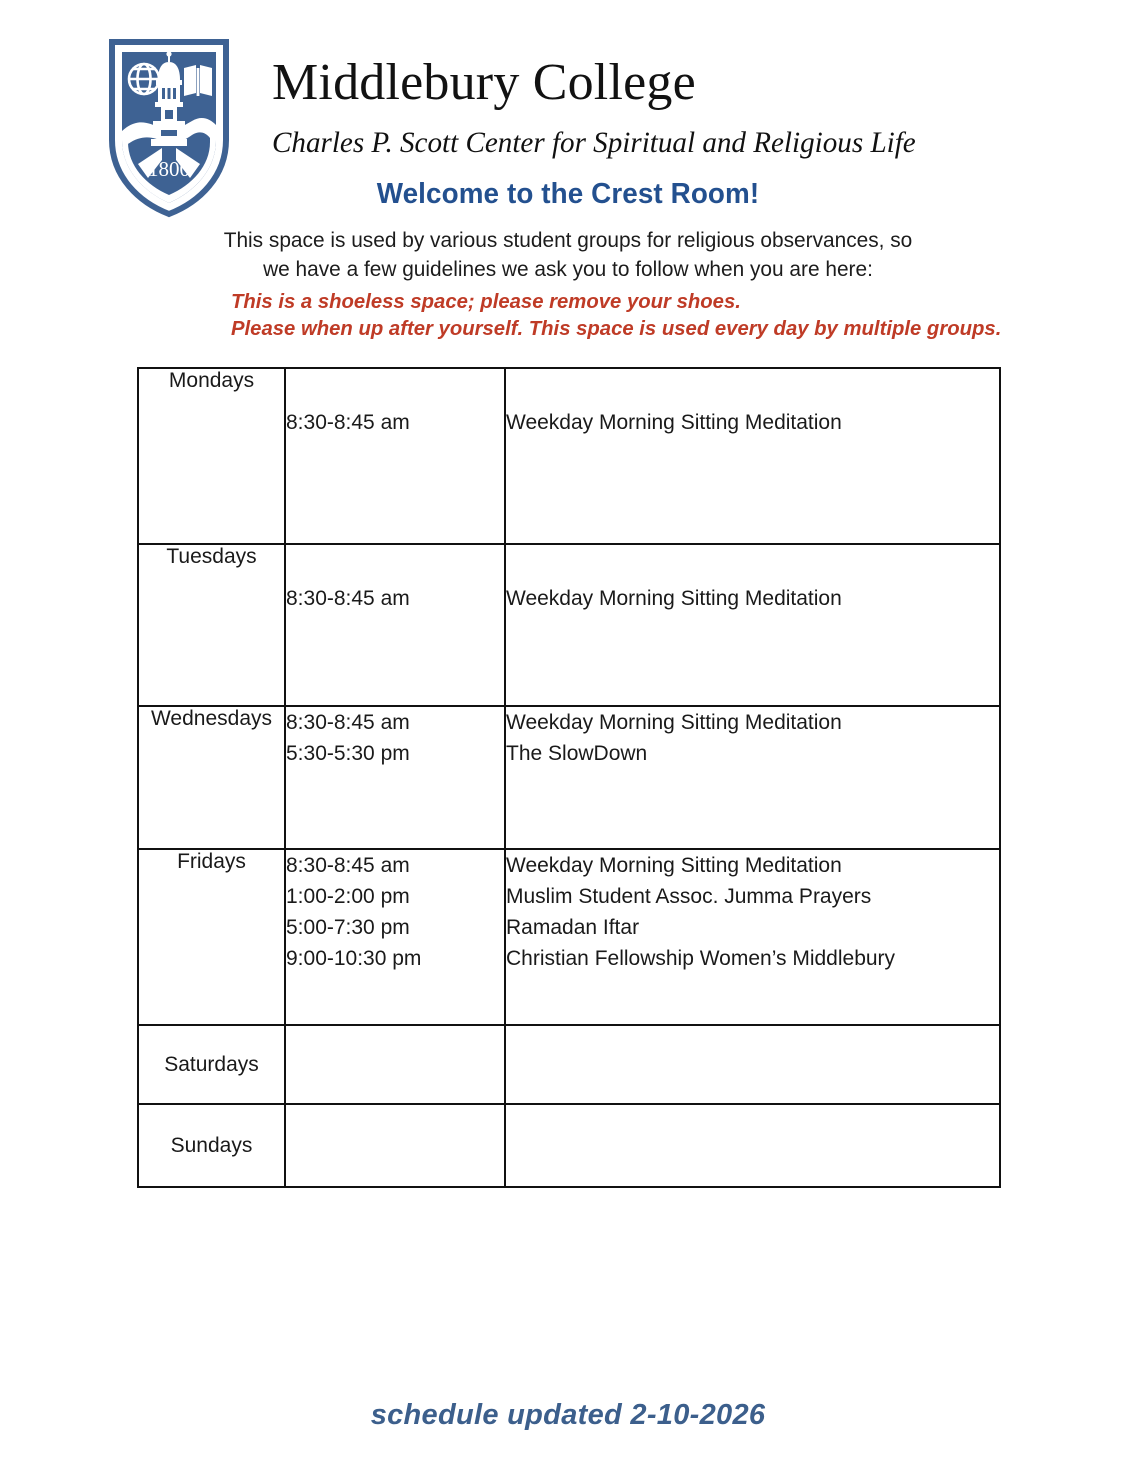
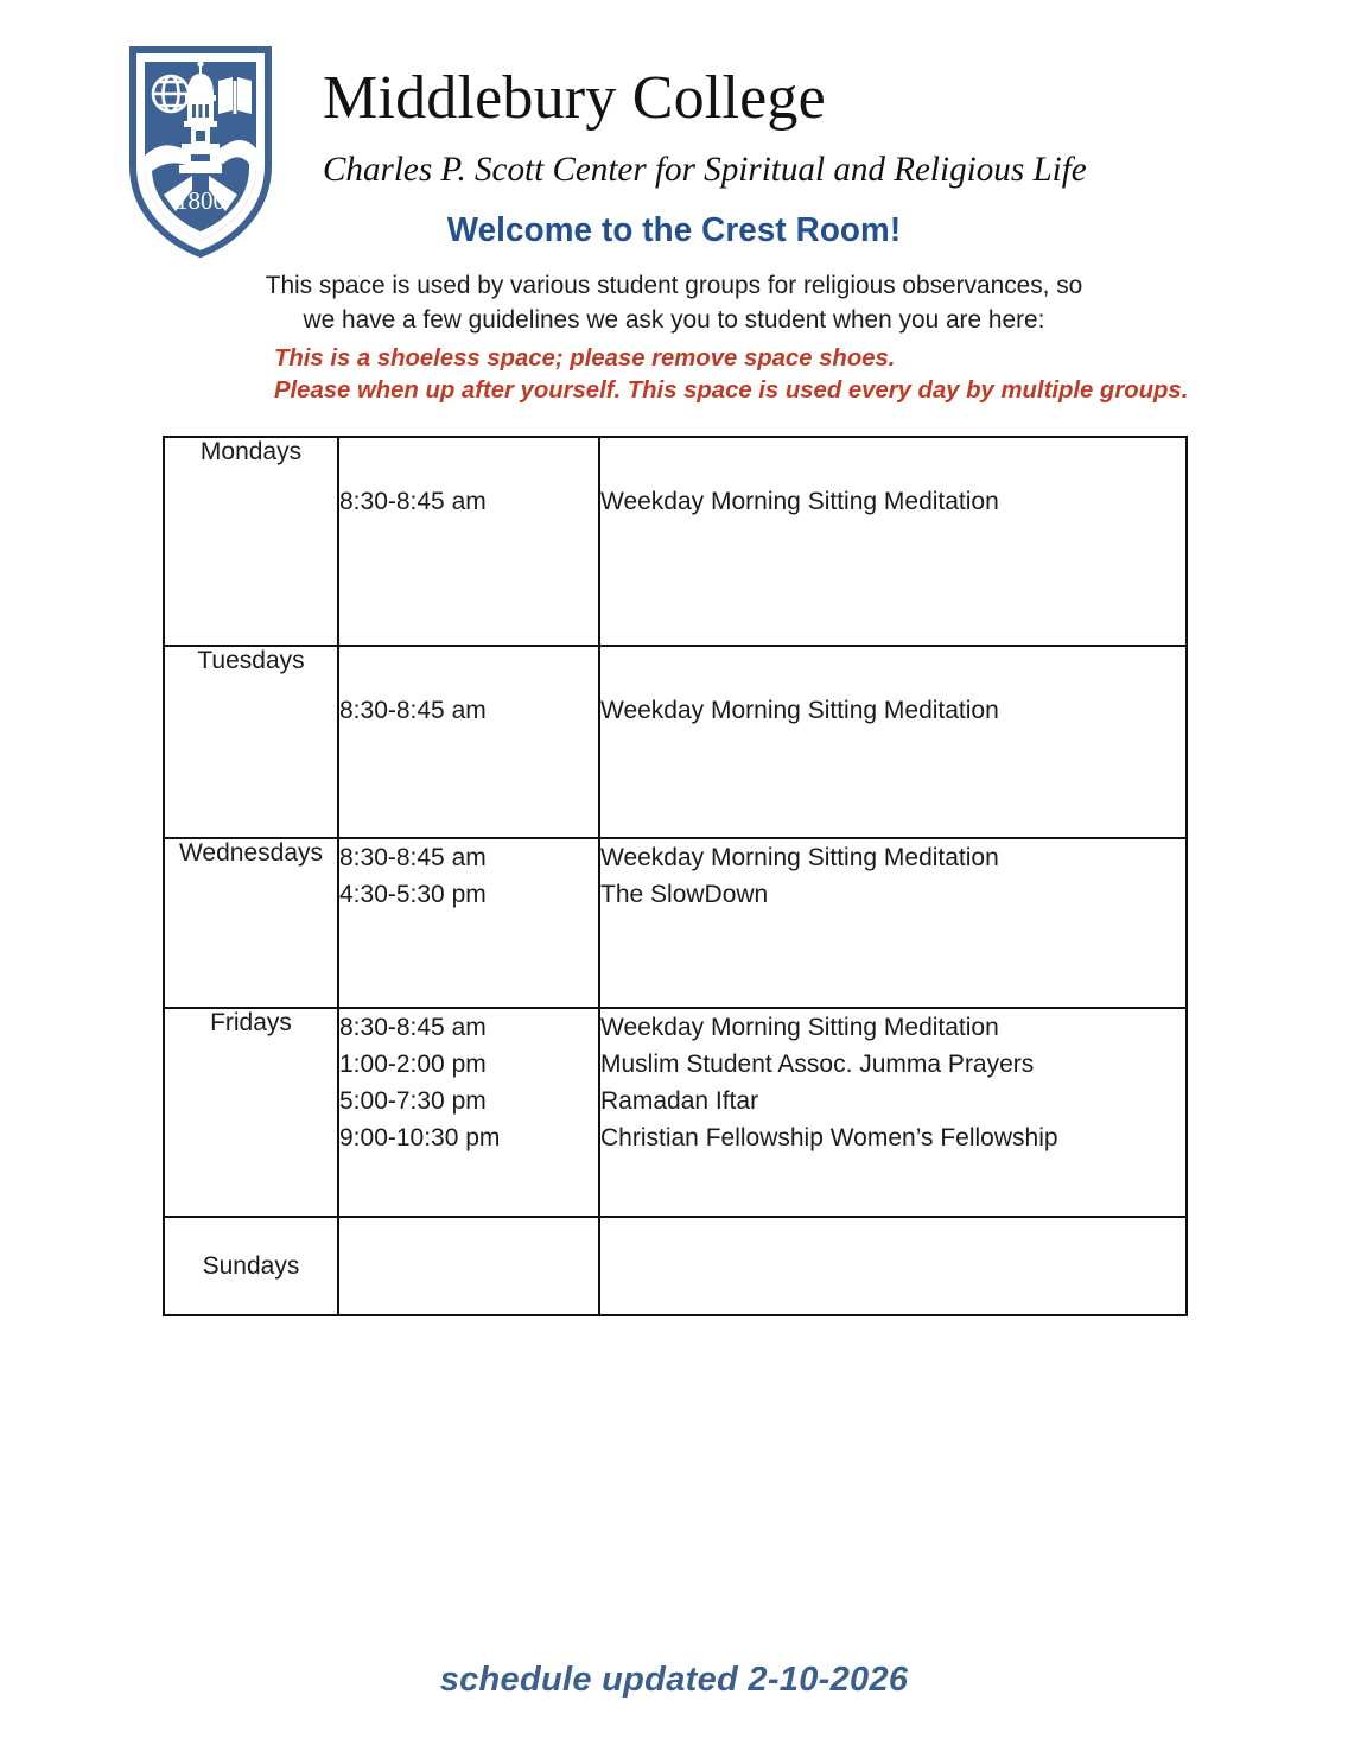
  1800
  Middlebury College
  Charles P. Scott Center for Spiritual and Religious Life
  Welcome to the Crest Room!
  This space is used by various student groups for religious observances, so
- we have a few guidelines we ask you to follow when you are here:
+ we have a few guidelines we ask you to student when you are here:
- This is a shoeless space; please remove your shoes.
+ This is a shoeless space; please remove space shoes.
  Please when up after yourself. This space is used every day by multiple groups.
  Mondays	8:30-8:45 am	Weekday Morning Sitting Meditation
  Tuesdays	8:30-8:45 am	Weekday Morning Sitting Meditation
- Wednesdays	8:30-8:45 am 5:30-5:30 pm	Weekday Morning Sitting Meditation The SlowDown
+ Wednesdays	8:30-8:45 am 4:30-5:30 pm	Weekday Morning Sitting Meditation The SlowDown
- Fridays	8:30-8:45 am 1:00-2:00 pm 5:00-7:30 pm 9:00-10:30 pm	Weekday Morning Sitting Meditation Muslim Student Assoc. Jumma Prayers Ramadan Iftar Christian Fellowship Women’s Middlebury
+ Fridays	8:30-8:45 am 1:00-2:00 pm 5:00-7:30 pm 9:00-10:30 pm	Weekday Morning Sitting Meditation Muslim Student Assoc. Jumma Prayers Ramadan Iftar Christian Fellowship Women’s Fellowship
- Saturdays
  Sundays
  schedule updated 2-10-2026
